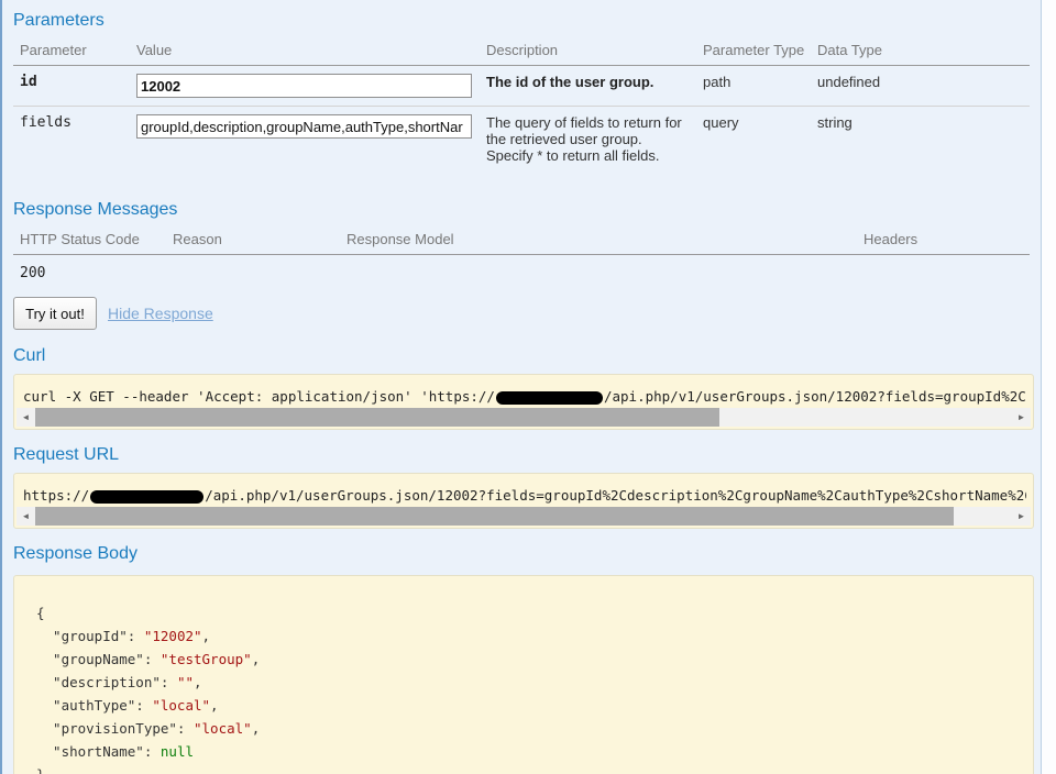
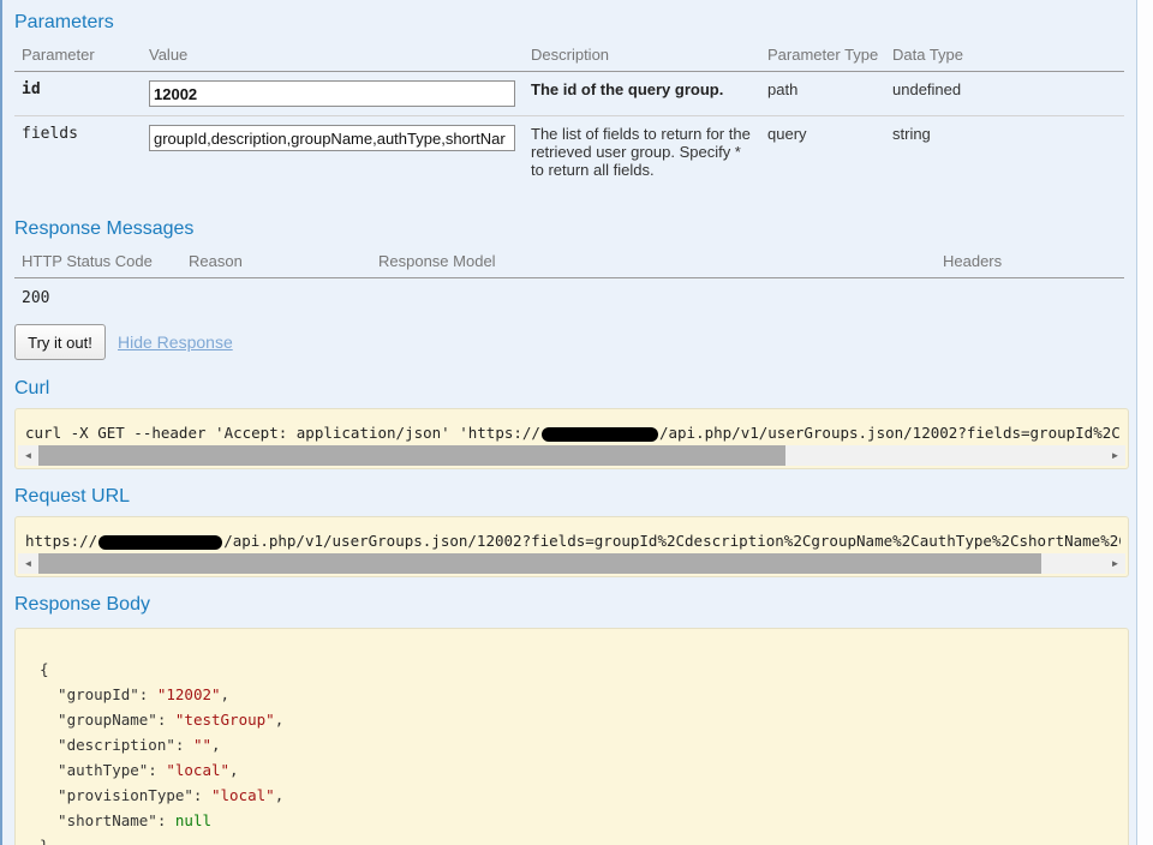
  Parameters
  Parameter	Value	Description	Parameter Type	Data Type
- id	12002	The id of the user group.	path	undefined
+ id	12002	The id of the query group.	path	undefined
- fields	groupId,description,groupName,authType,shortNar	The query of fields to return for the retrieved user group. Specify * to return all fields.	query	string
+ fields	groupId,description,groupName,authType,shortNar	The list of fields to return for the retrieved user group. Specify * to return all fields.	query	string
  Response Messages
  HTTP Status Code	Reason	Response Model	Headers
  200
  Try it out!
  Hide Response
  Curl
  curl -X GET --header 'Accept: application/json' 'https:// /api.php/v1/userGroups.json/12002?fields=groupId%2C
  ◄
  ►
  Request URL
  https:// /api.php/v1/userGroups.json/12002?fields=groupId%2Cdescription%2CgroupName%2CauthType%2CshortName%2
  ◄
  ►
  Response Body
  {
  "groupId": "12002",
  "groupName": "testGroup",
  "description": "",
  "authType": "local",
  "provisionType": "local",
  "shortName": null
